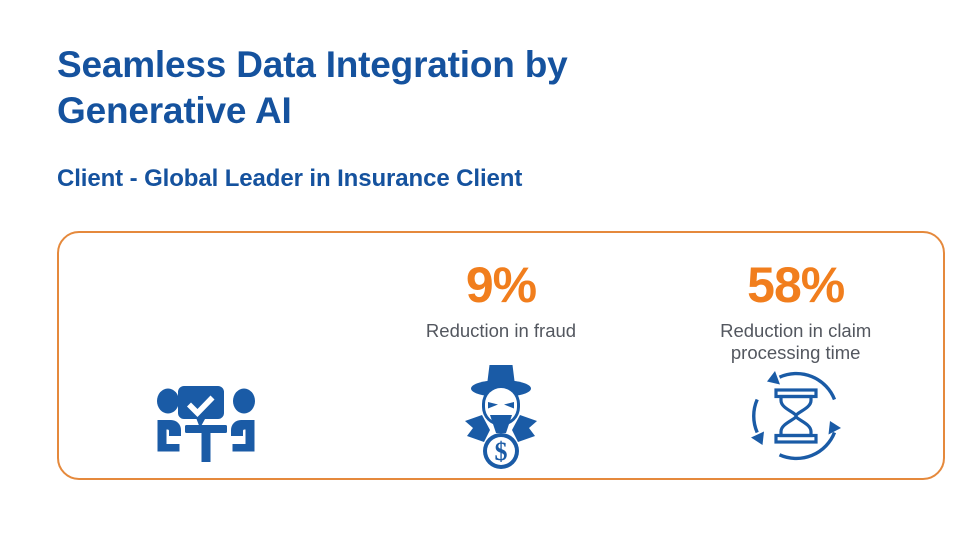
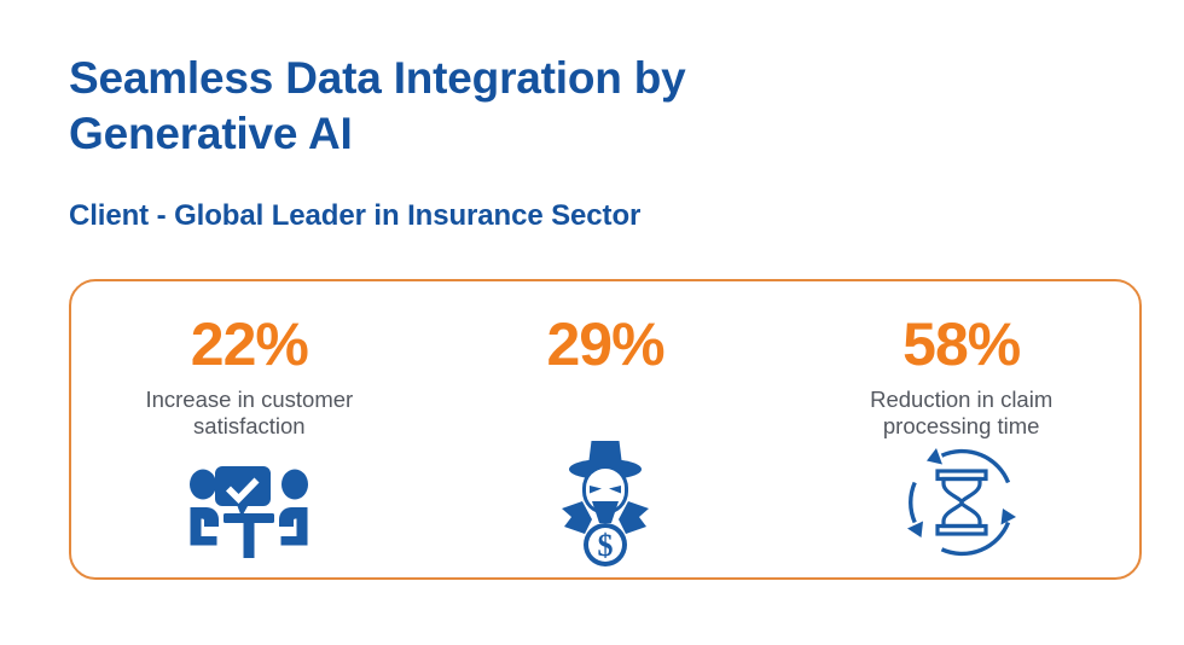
  Seamless Data Integration by
  Generative AI
- Client - Global Leader in Insurance Client
+ Client - Global Leader in Insurance Sector
+ 22%
+ Increase in customer
+ satisfaction
- 9%
+ 29%
- Reduction in fraud
  $
  58%
  Reduction in claim
  processing time
